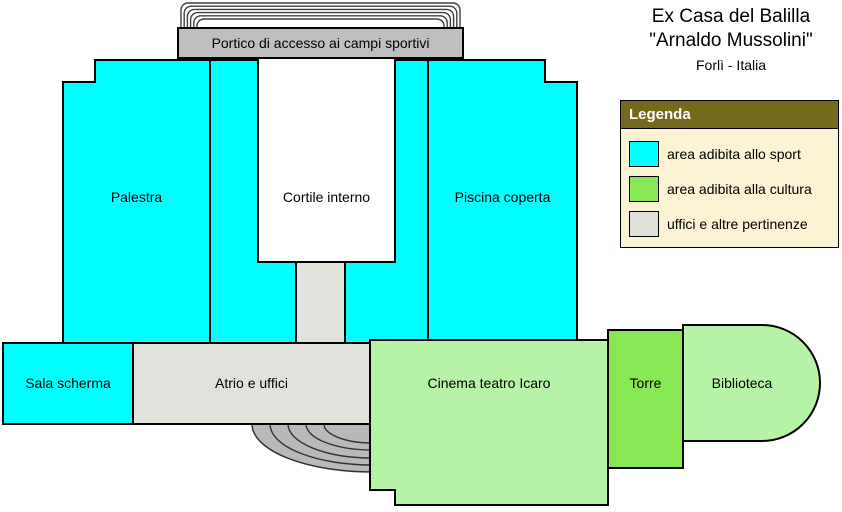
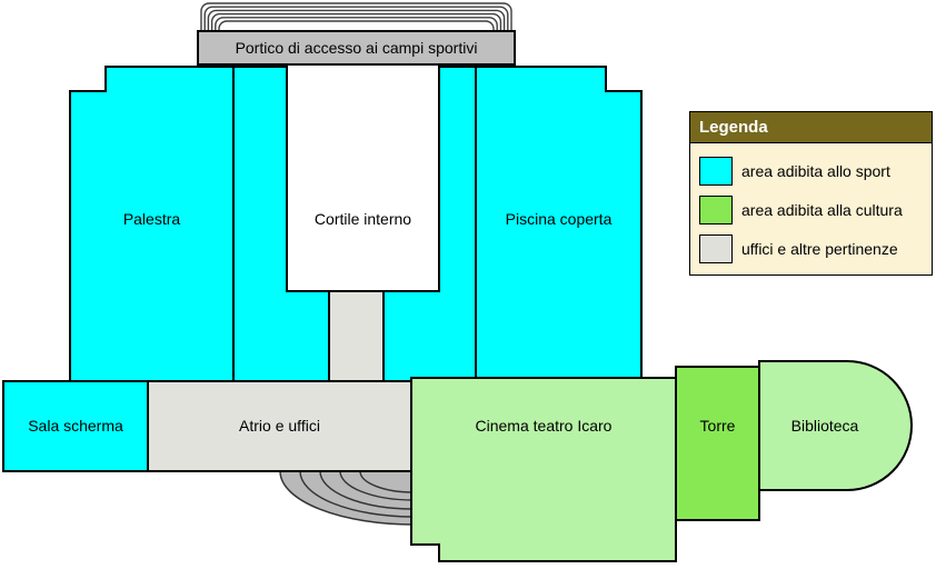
  Portico di accesso ai campi sportivi
  Palestra
  Cortile interno
  Piscina coperta
  Sala scherma
  Atrio e uffici
  Cinema teatro Icaro
  Torre
  Biblioteca
- Ex Casa del Balilla
- "Arnaldo Mussolini"
- Forlì - Italia
  Legenda
  area adibita allo sport
  area adibita alla cultura
  uffici e altre pertinenze
